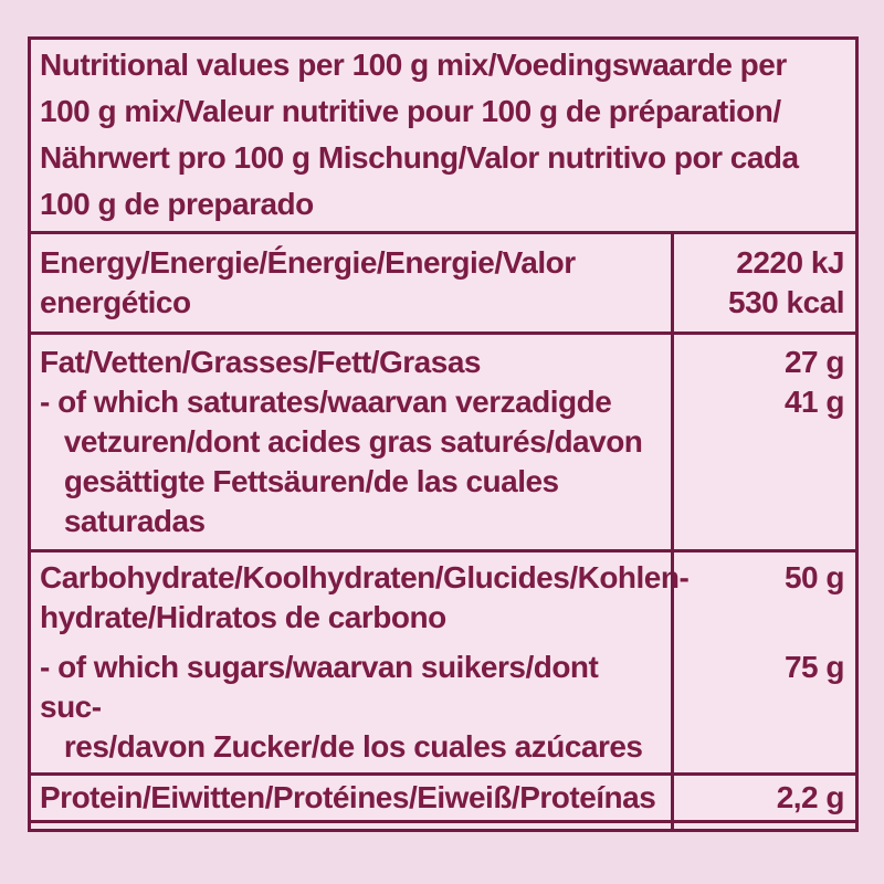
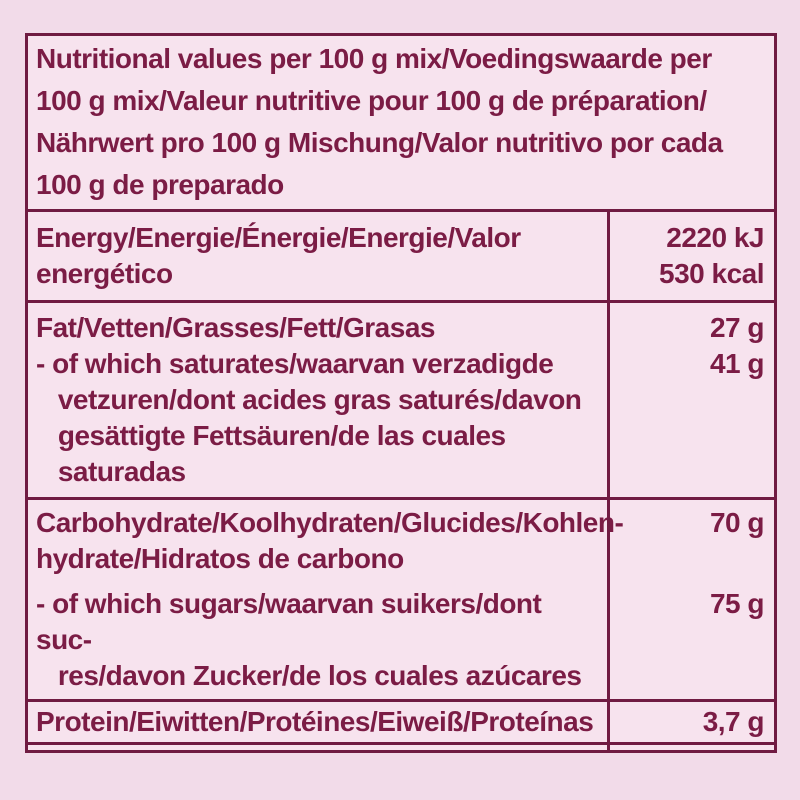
  Nutritional values per 100 g mix/Voedingswaarde per
  100 g mix/Valeur nutritive pour 100 g de préparation/
  Nährwert pro 100 g Mischung/Valor nutritivo por cada
  100 g de preparado
  Energy/Energie/Énergie/Energie/Valor
  energético
  2220 kJ
  530 kcal
  Fat/Vetten/Grasses/Fett/Grasas
  27 g
  - of which saturates/waarvan verzadigde
  vetzuren/dont acides gras saturés/davon
  gesättigte Fettsäuren/de las cuales
  saturadas
  41 g
  Carbohydrate/Koolhydraten/Glucides/Kohle-
  hydrate/Hidratos de carbono
- 50 g
+ 70 g
  - of which sugars/waarvan suikers/dont suc-
  res/davon Zucker/de los cuales azúcares
  75 g
  Protein/Eiwitten/Protéines/Eiweiß/Proteínas
- 2,2 g
+ 3,7 g
